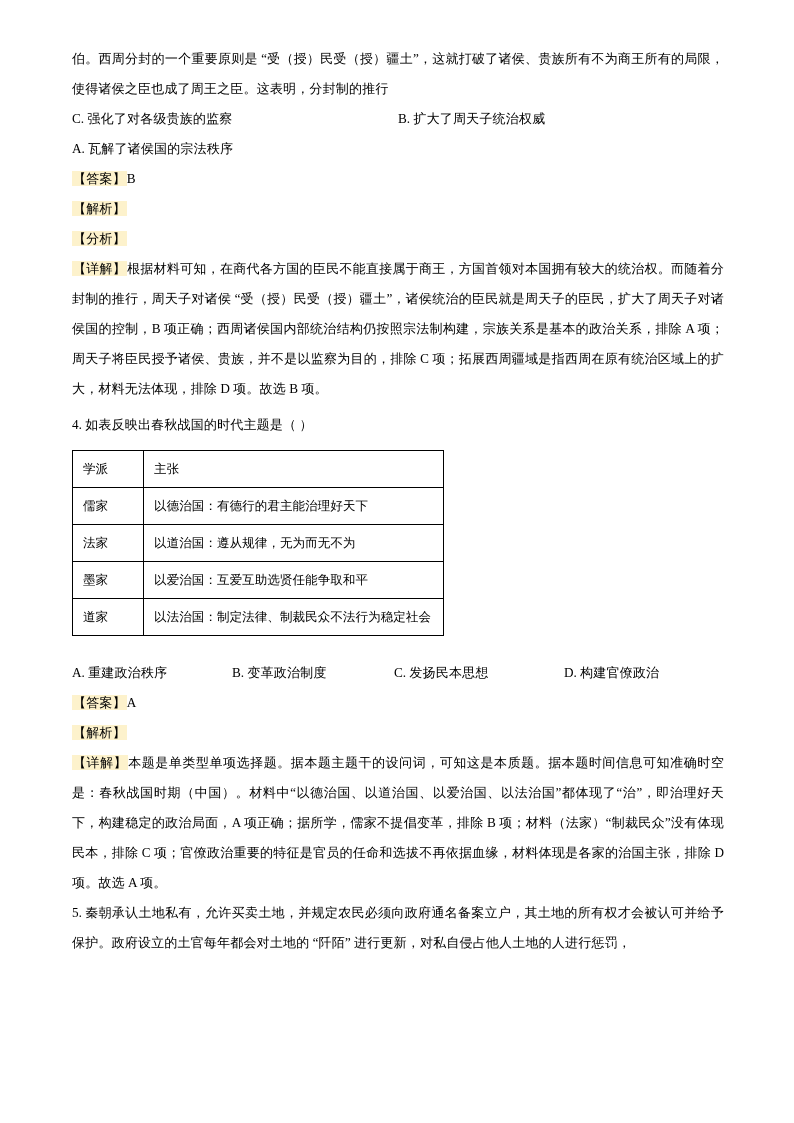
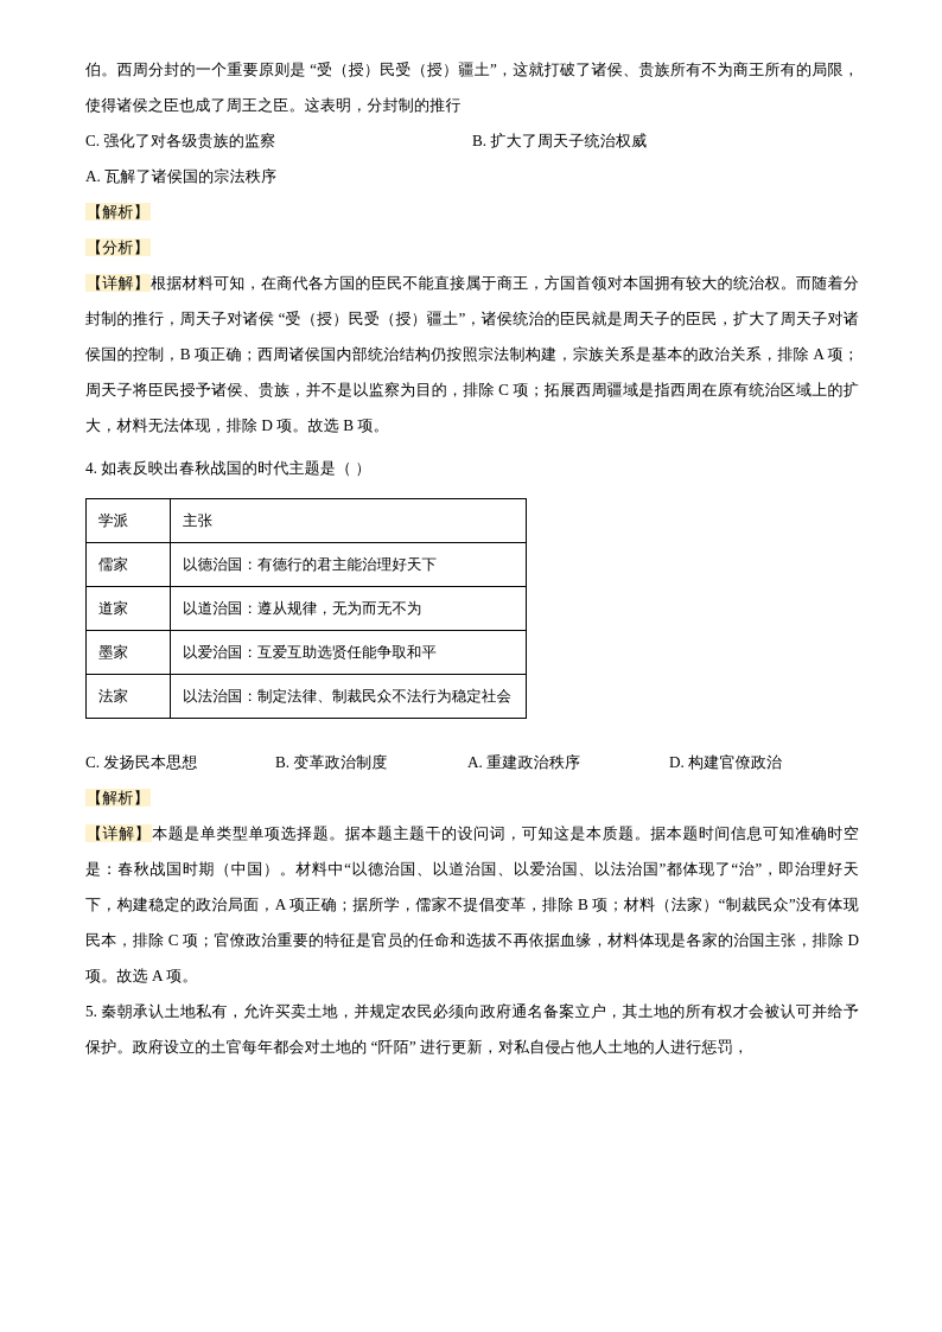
  伯。西周分封的一个重要原则是 “受（授）民受（授）疆土”，这就打破了诸侯、贵族所有不为商王所有的局限，使得诸侯之臣也成了周王之臣。这表明，分封制的推行
  C. 强化了对各级贵族的监察
  B. 扩大了周天子统治权威
  A. 瓦解了诸侯国的宗法秩序
- 【答案】B
  【解析】
  【分析】
  【详解】根据材料可知，在商代各方国的臣民不能直接属于商王，方国首领对本国拥有较大的统治权。而随着分封制的推行，周天子对诸侯 “受（授）民受（授）疆土”，诸侯统治的臣民就是周天子的臣民，扩大了周天子对诸侯国的控制，B 项正确；西周诸侯国内部统治结构仍按照宗法制构建，宗族关系是基本的政治关系，排除 A 项；周天子将臣民授予诸侯、贵族，并不是以监察为目的，排除 C 项；拓展西周疆域是指西周在原有统治区域上的扩大，材料无法体现，排除 D 项。故选 B 项。
  4. 如表反映出春秋战国的时代主题是（ ）
  学派	主张
  儒家	以德治国：有德行的君主能治理好天下
- 法家	以道治国：遵从规律，无为而无不为
+ 道家	以道治国：遵从规律，无为而无不为
  墨家	以爱治国：互爱互助选贤任能争取和平
- 道家	以法治国：制定法律、制裁民众不法行为稳定社会
+ 法家	以法治国：制定法律、制裁民众不法行为稳定社会
- A. 重建政治秩序
+ C. 发扬民本思想
  B. 变革政治制度
- C. 发扬民本思想
+ A. 重建政治秩序
  D. 构建官僚政治
- 【答案】A
  【解析】
  【详解】本题是单类型单项选择题。据本题主题干的设问词，可知这是本质题。据本题时间信息可知准确时空是：春秋战国时期（中国）。材料中“以德治国、以道治国、以爱治国、以法治国”都体现了“治”，即治理好天下，构建稳定的政治局面，A 项正确；据所学，儒家不提倡变革，排除 B 项；材料（法家）“制裁民众”没有体现民本，排除 C 项；官僚政治重要的特征是官员的任命和选拔不再依据血缘，材料体现是各家的治国主张，排除 D 项。故选 A 项。
  5. 秦朝承认土地私有，允许买卖土地，并规定农民必须向政府通名备案立户，其土地的所有权才会被认可并给予保护。政府设立的土官每年都会对土地的 “阡陌” 进行更新，对私自侵占他人土地的人进行惩罚，
